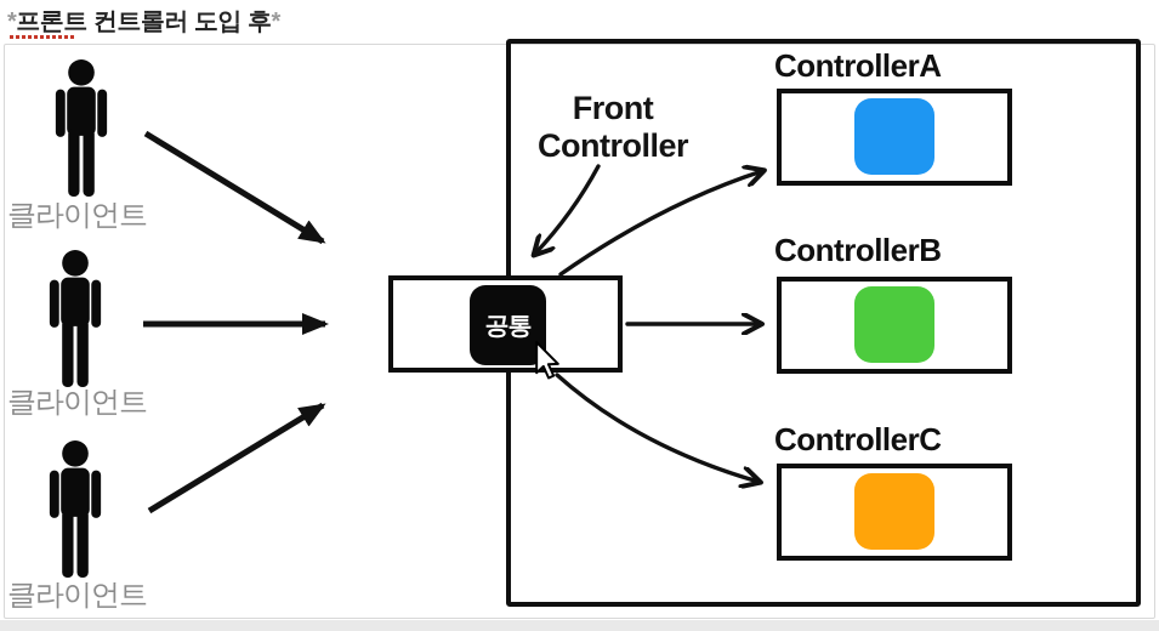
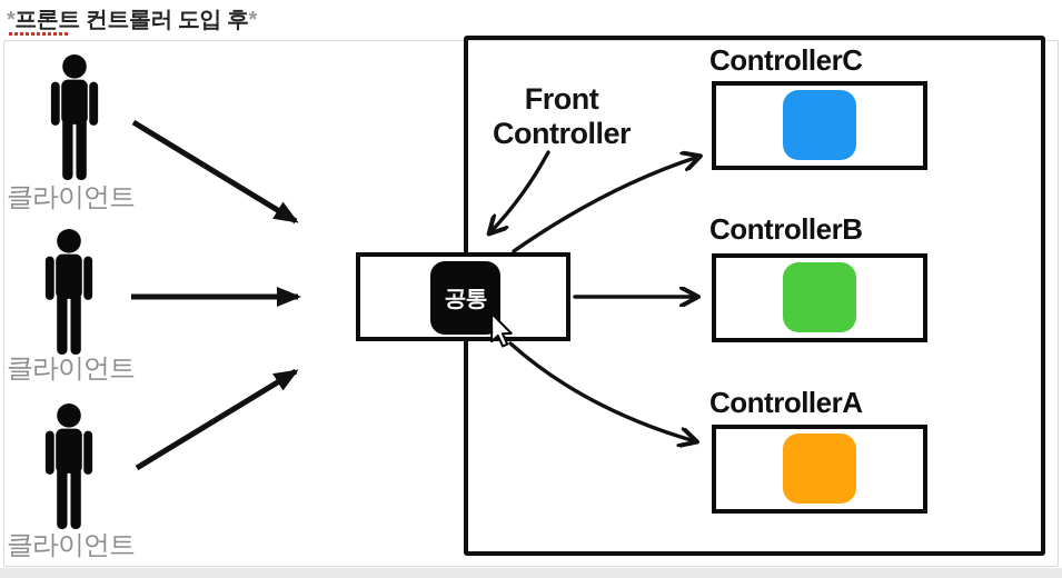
  *프론트 컨트롤러 도입 후*
  클라이언트
  클라이언트
  클라이언트
  Front
  Controller
  공통
- ControllerA
+ ControllerC
  ControllerB
- ControllerC
+ ControllerA
